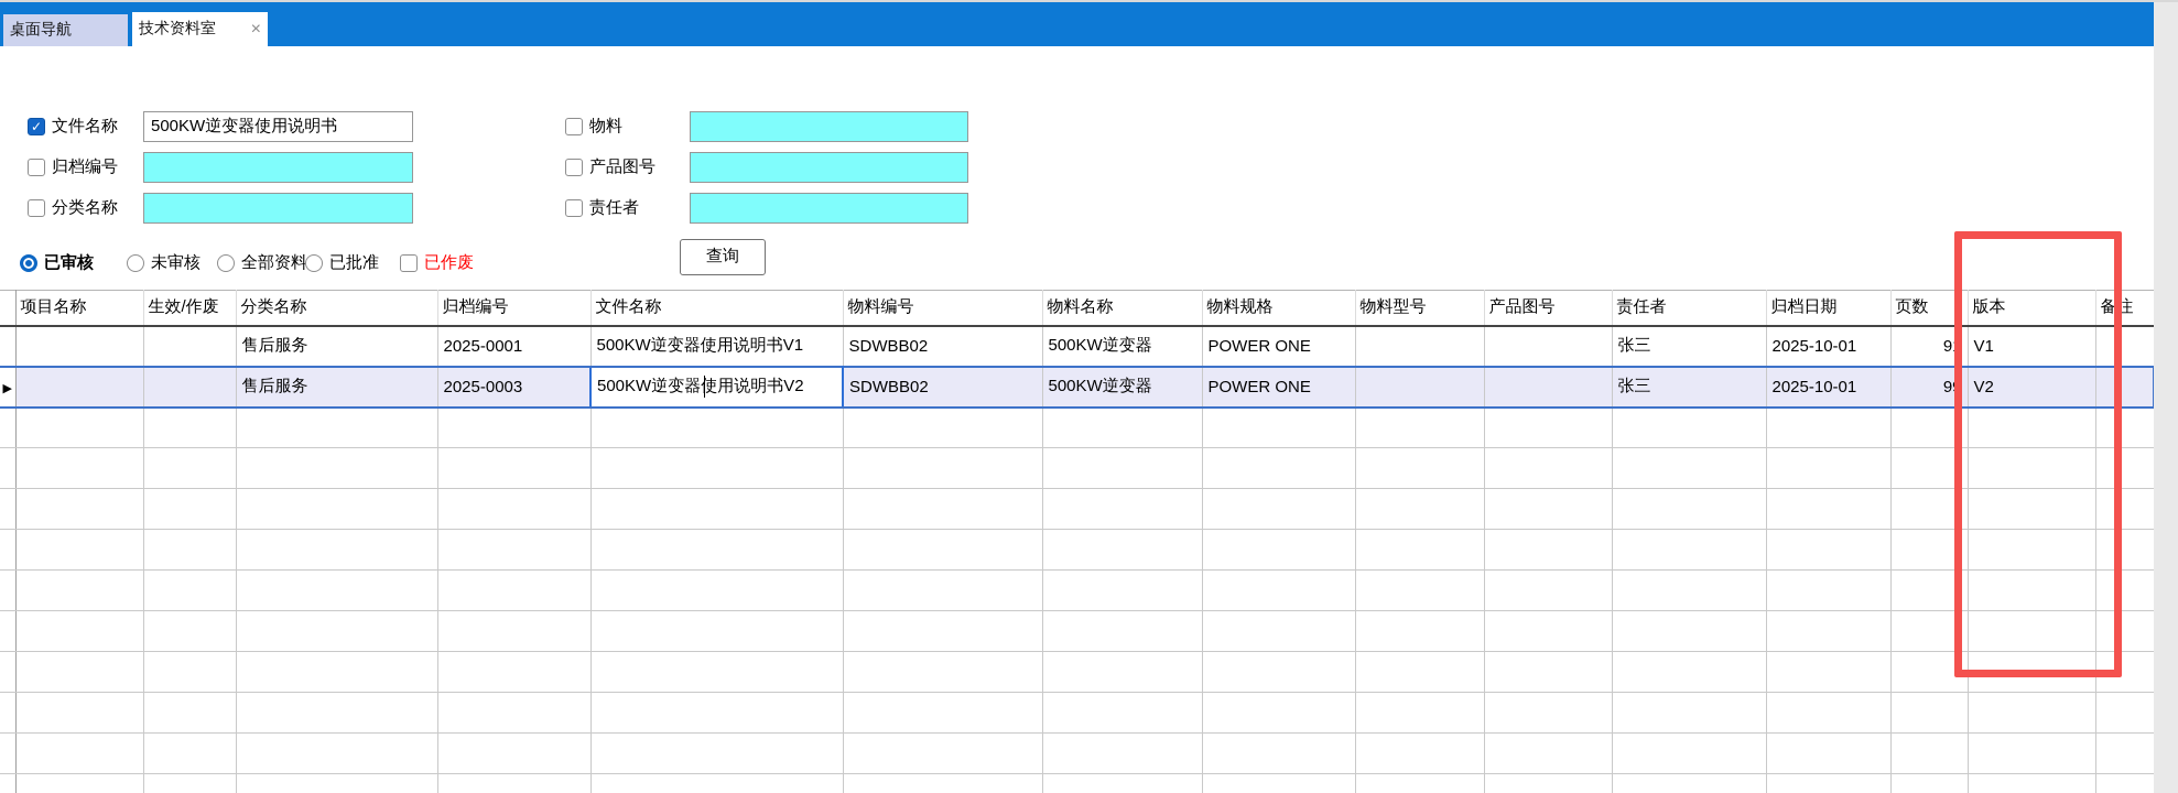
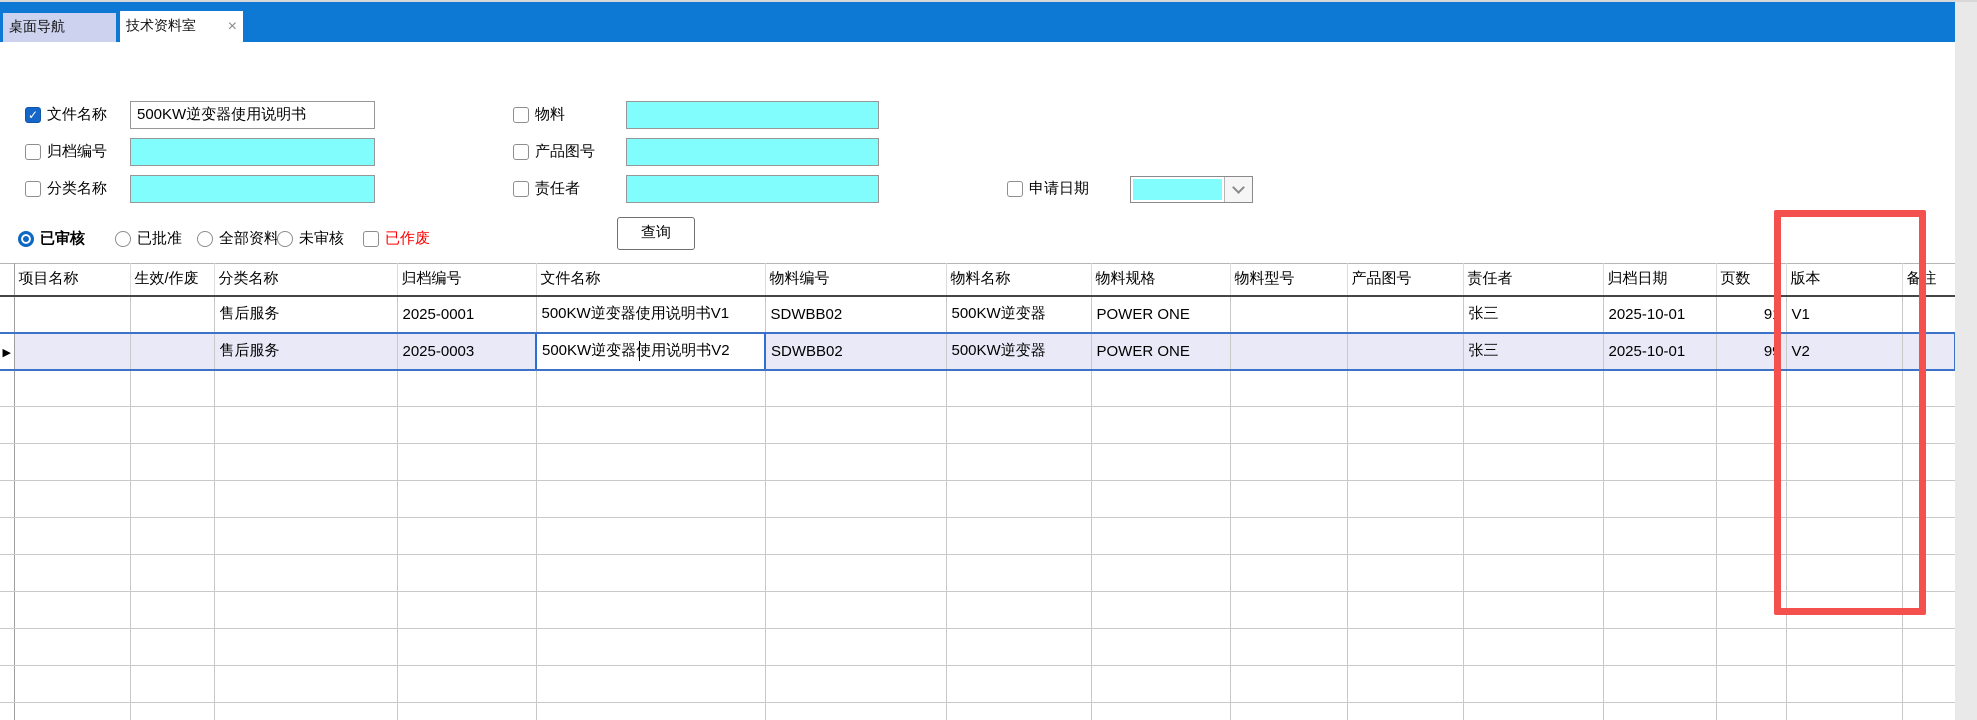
  桌面导航
  技术资料室
  ×
  ✓
  文件名称
  500KW逆变器使用说明书
  归档编号
  分类名称
  物料
  产品图号
  责任者
+ 申请日期
  已审核
- 未审核
+ 已批准
  全部资料
- 已批准
+ 未审核
  已作废
  查询
  	项目名称	生效/作废	分类名称	归档编号	文件名称	物料编号	物料名称	物料规格	物料型号	产品图号	责任者	归档日期	页数	版本	备注
  			售后服务	2025-0001	500KW逆变器使用说明书V1	SDWBB02	500KW逆变器	POWER ONE			张三	2025-10-01	91	V1
  ▶			售后服务	2025-0003	500KW逆变器使用说明书V2	SDWBB02	500KW逆变器	POWER ONE			张三	2025-10-01	99	V2
